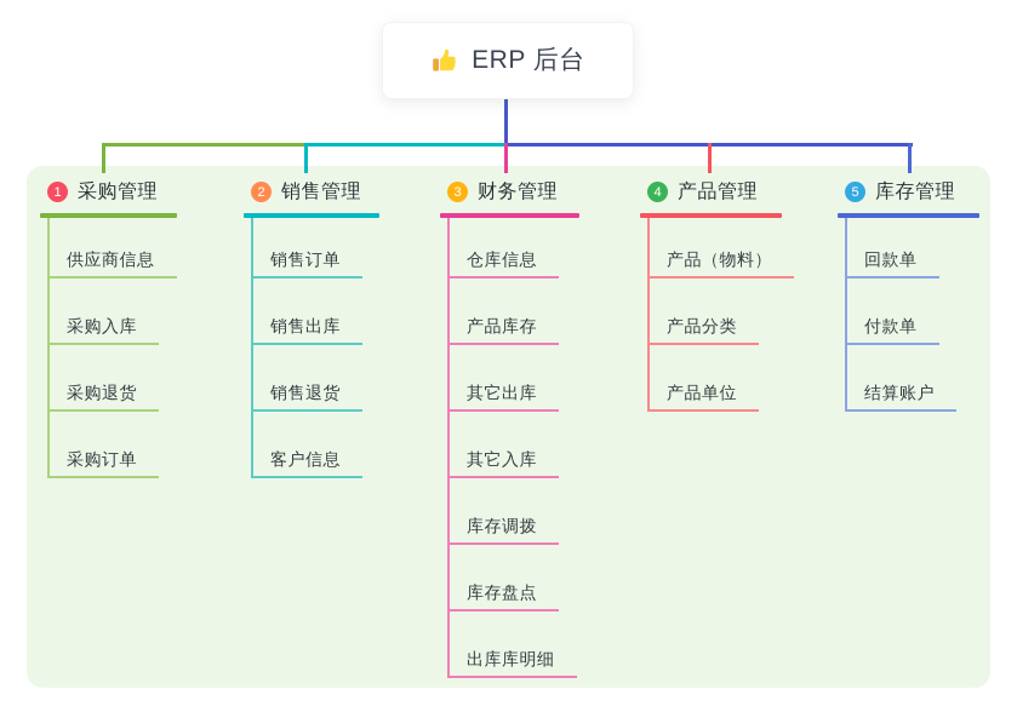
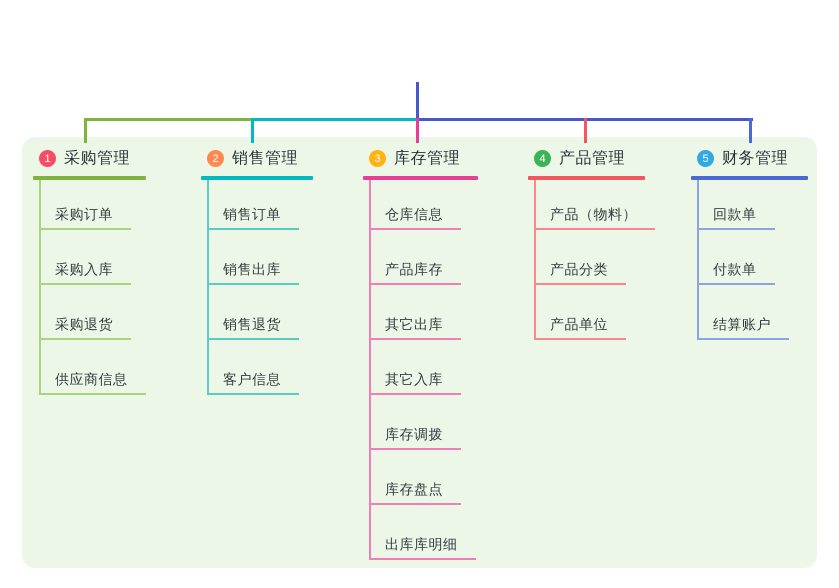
- ERP 后台
  1
  采购管理
- 供应商信息
+ 采购订单
  采购入库
  采购退货
- 采购订单
+ 供应商信息
  2
  销售管理
  销售订单
  销售出库
  销售退货
  客户信息
  3
- 财务管理
+ 库存管理
  仓库信息
  产品库存
  其它出库
  其它入库
  库存调拨
  库存盘点
  出库库明细
  4
  产品管理
  产品（物料）
  产品分类
  产品单位
  5
- 库存管理
+ 财务管理
  回款单
  付款单
  结算账户
